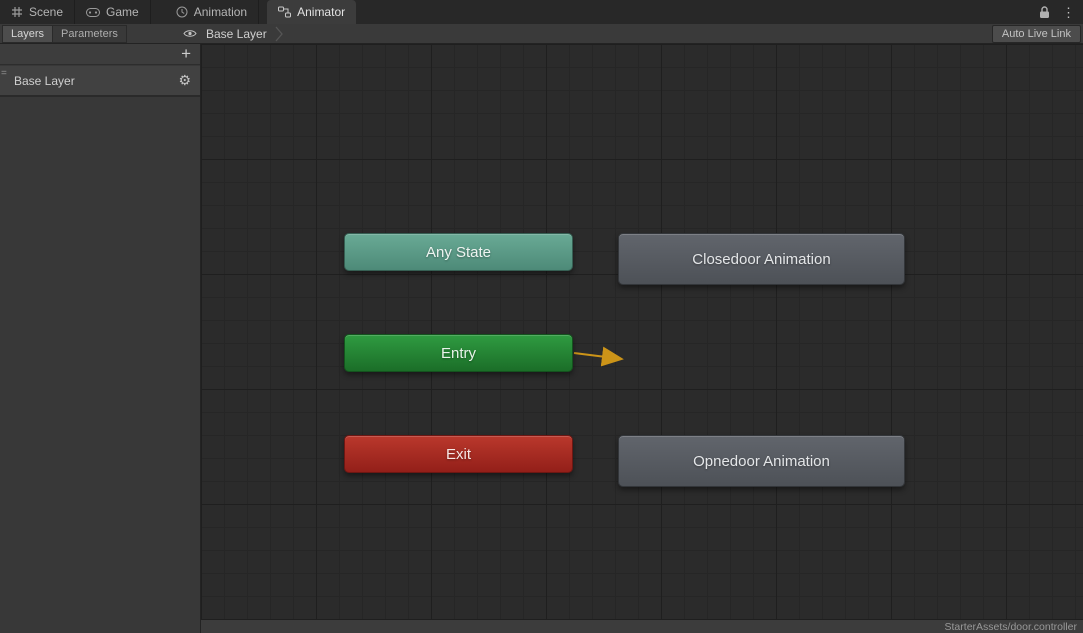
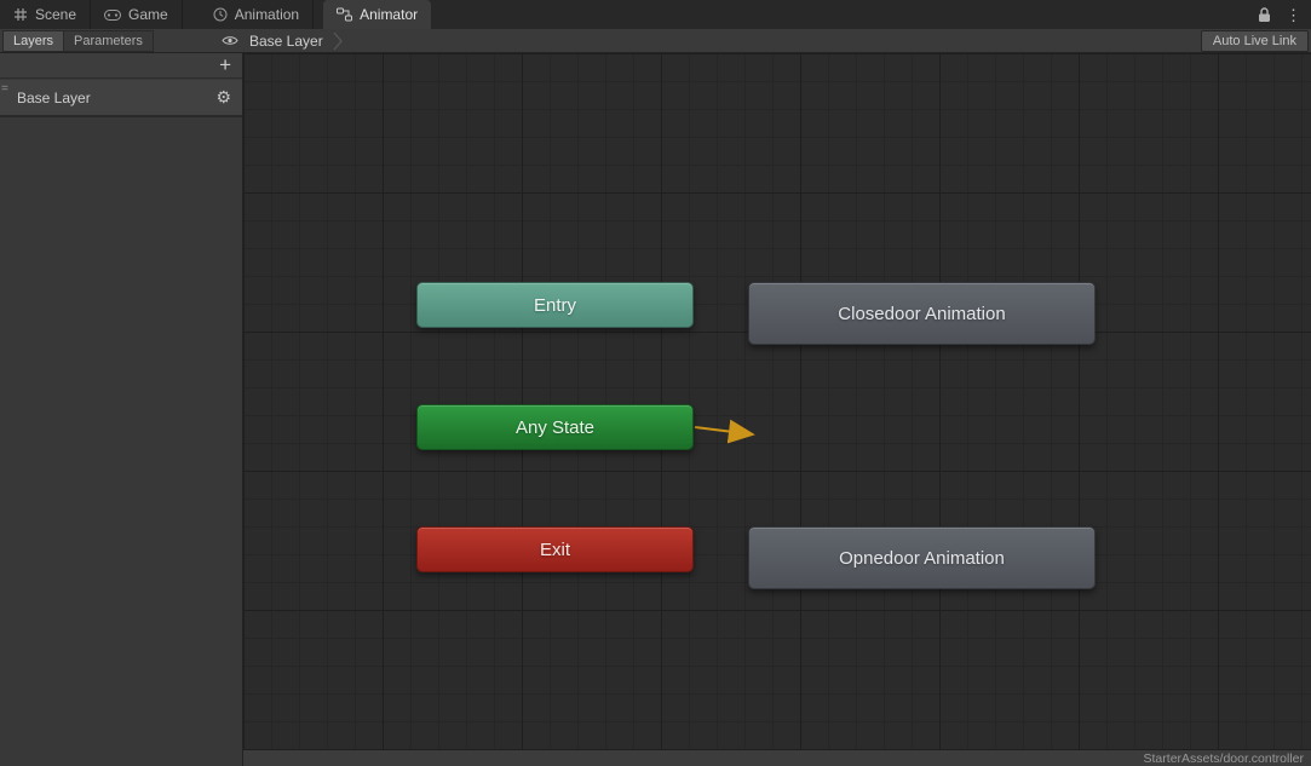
  Scene
  Game
  Animation
  Animator
  ⋮
  Layers
  Parameters
  Base Layer
  Auto Live Link
  +
  =
  Base Layer
  ⚙
- Any State
+ Entry
  Closedoor Animation
- Entry
+ Any State
  Exit
  Opnedoor Animation
  StarterAssets/door.controller
